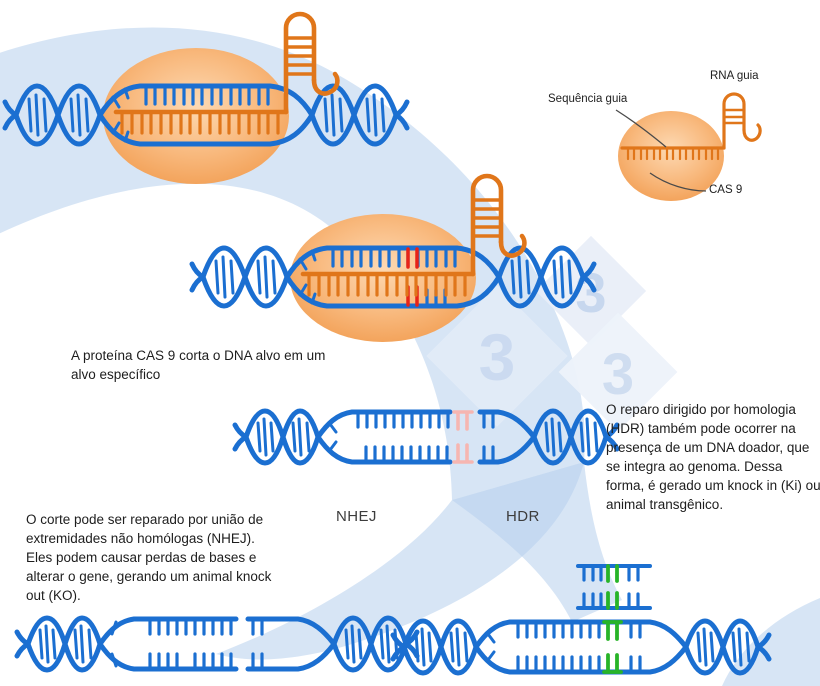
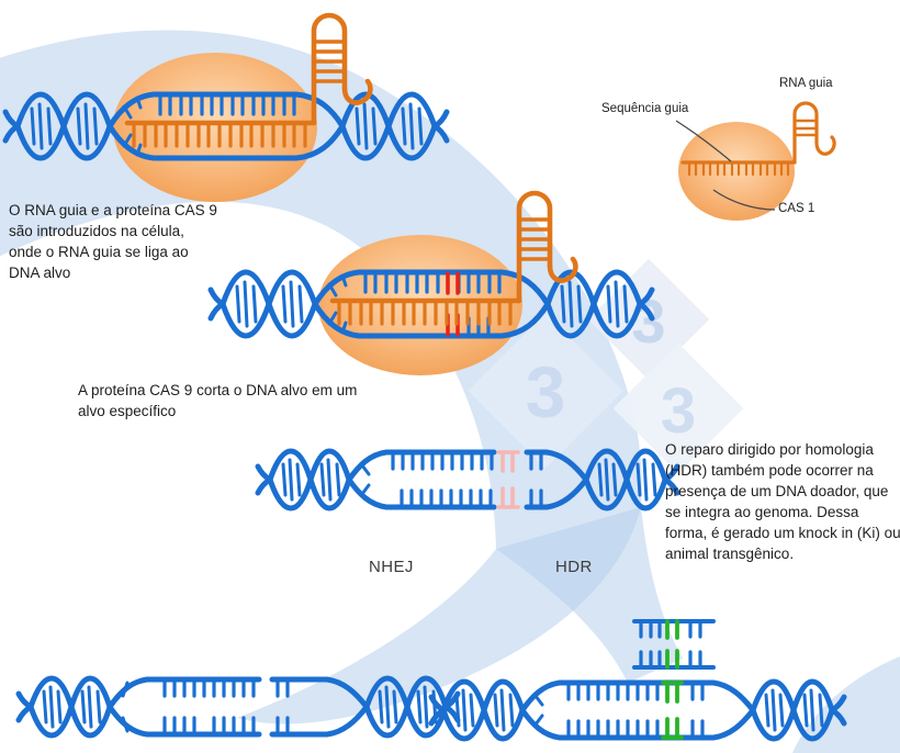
  3
  3
+ O RNA guia e a proteína CAS 9 são introduzidos na célula, onde o RNA guia se liga ao DNA alvo
  A proteína CAS 9 corta o DNA alvo em um alvo específico
  O reparo dirigido por homologia (HDR) também pode ocorrer na presença de um DNA doador, que se integra ao genoma. Dessa forma, é gerado um knock in (Ki) ou animal transgênico.
- O corte pode ser reparado por união de extremidades não homólogas (NHEJ). Eles podem causar perdas de bases e alterar o gene, gerando um animal knock out (KO).
  NHEJ
  HDR
  Sequência guia
  RNA guia
- CAS 9
+ CAS 1
